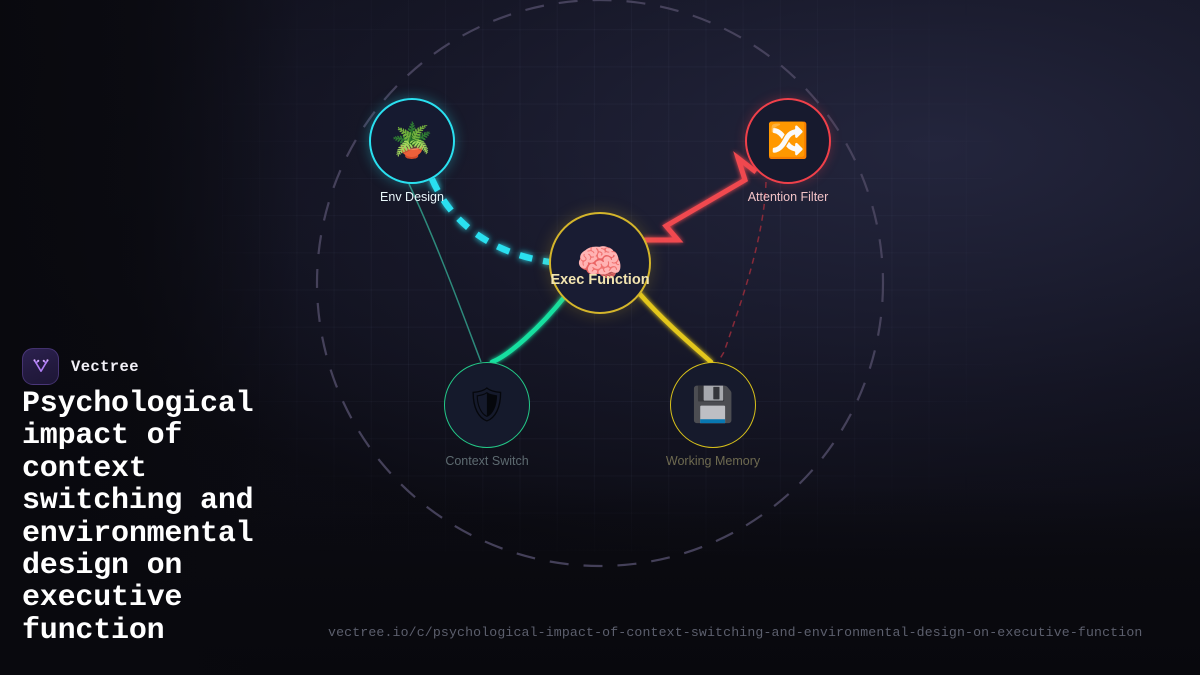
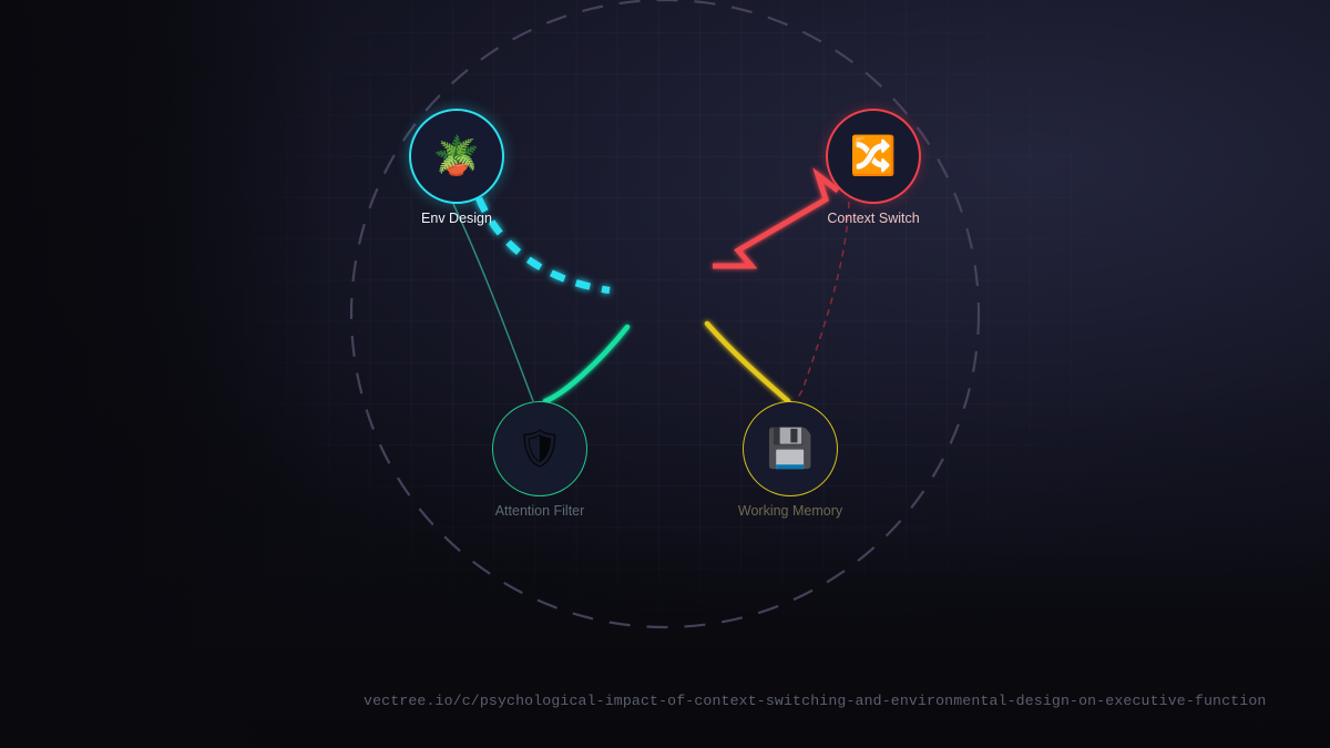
  🪴
  Env Design
  🔀
- Attention Filter
+ Context Switch
- 🧠
- Exec Function
  🛡
- Context Switch
+ Attention Filter
  💾
  Working Memory
- Vectree
- Psychological impact of context switching and environmental design on executive function
  vectree.io/c/psychological-impact-of-context-switching-and-environmental-design-on-executive-function
